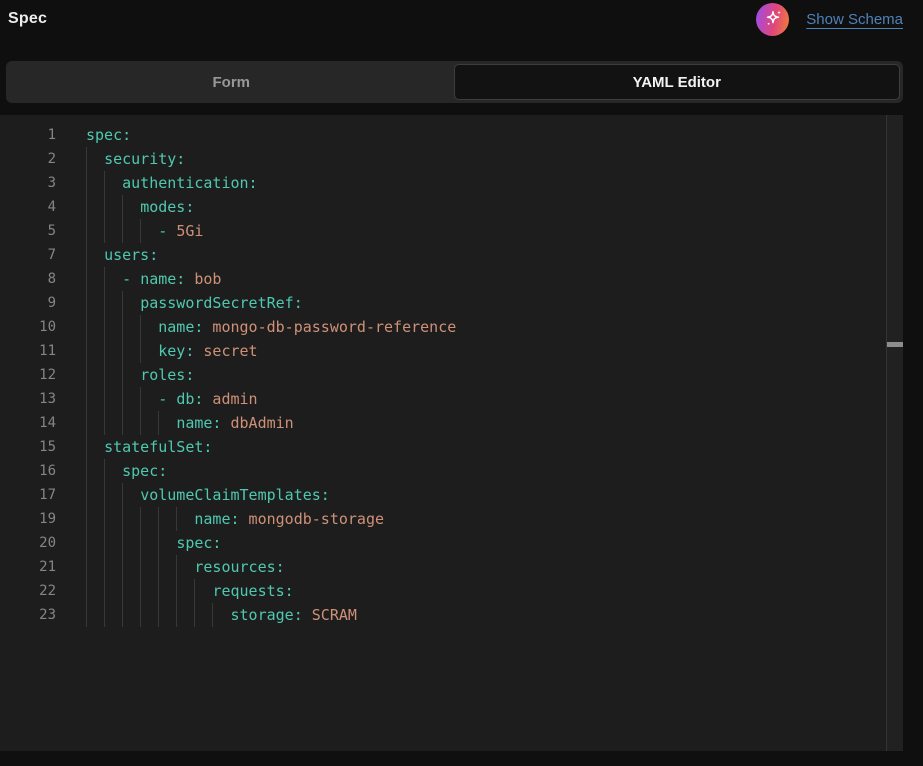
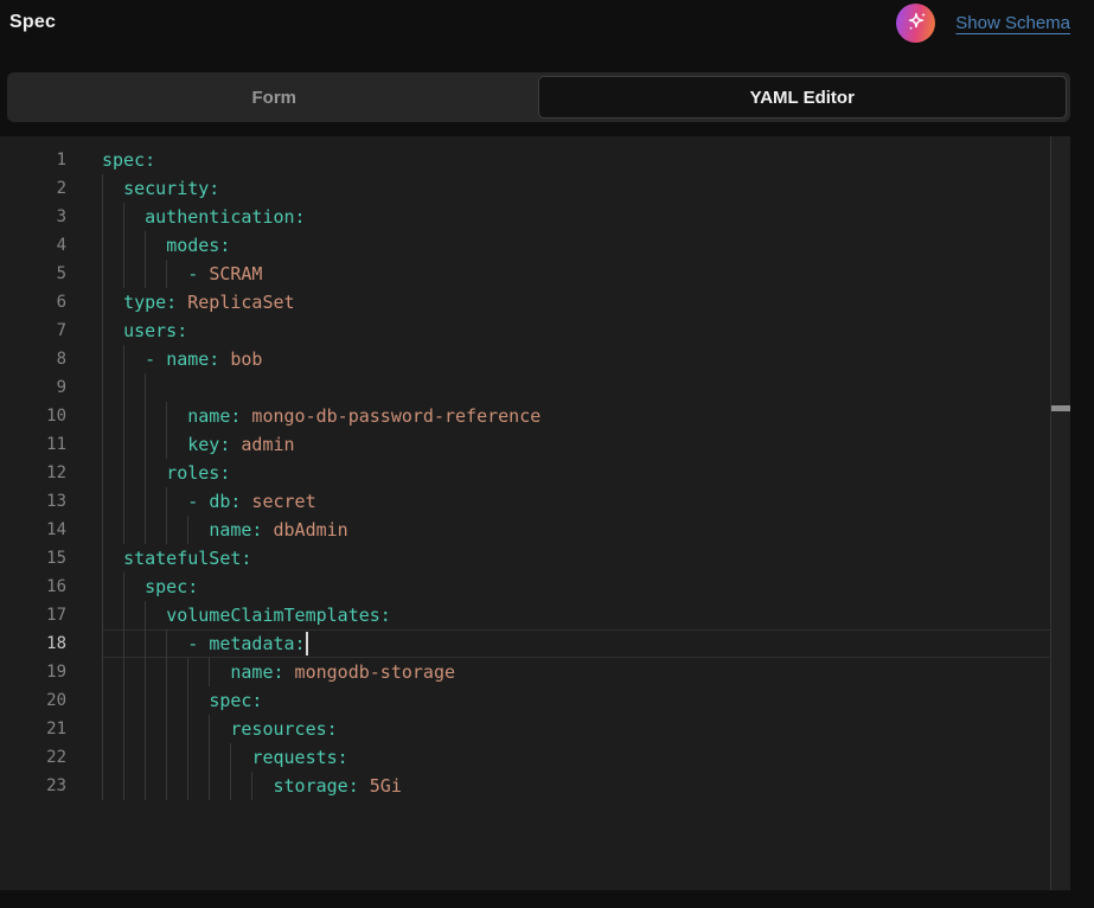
  Spec
  Show Schema
  Form
  YAML Editor
  1
  spec:
  2
  security:
  3
  authentication:
  4
  modes:
  5
- - 5Gi
+ - SCRAM
+ 6
+ type: ReplicaSet
  7
  users:
  8
  - name: bob
  9
- passwordSecretRef:
  10
  name: mongo-db-password-reference
  11
- key: secret
+ key: admin
  12
  roles:
  13
- - db: admin
+ - db: secret
  14
  name: dbAdmin
  15
  statefulSet:
  16
  spec:
  17
  volumeClaimTemplates:
+ 18
+ - metadata:
  19
  name: mongodb-storage
  20
  spec:
  21
  resources:
  22
  requests:
  23
- storage: SCRAM
+ storage: 5Gi
